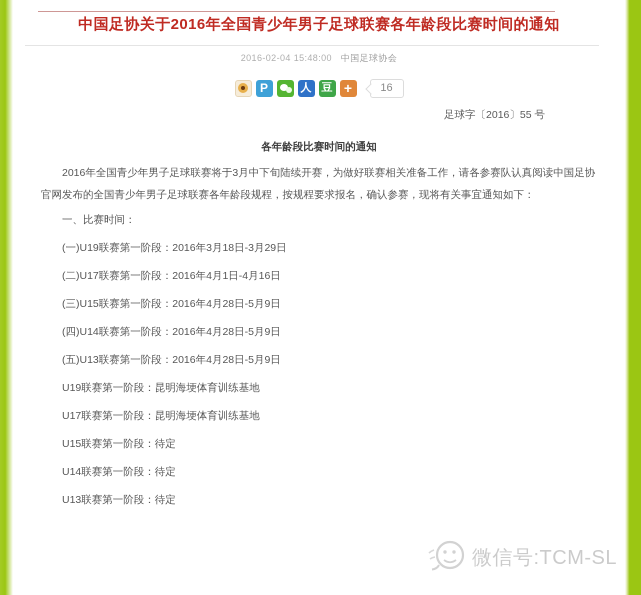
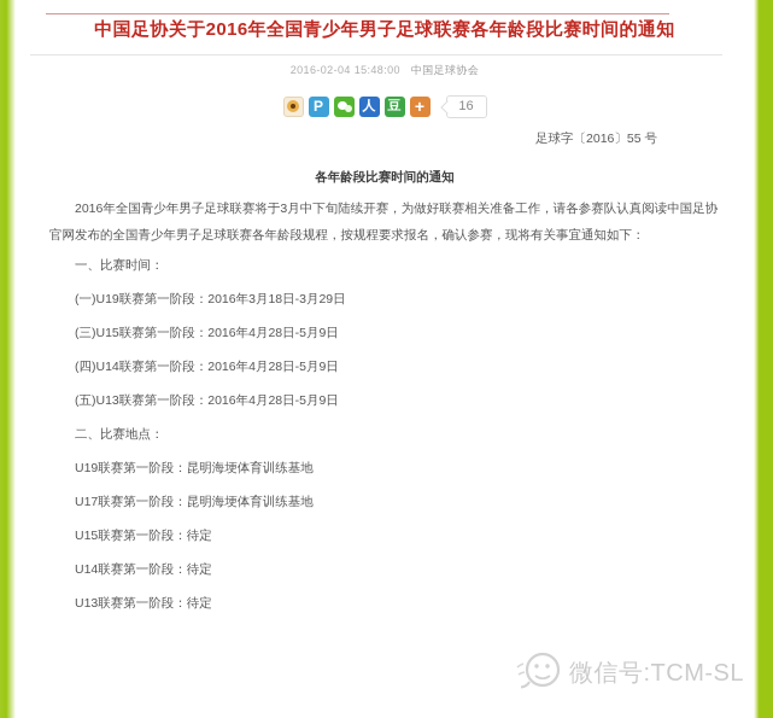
  中国足协关于2016年全国青少年男子足球联赛各年龄段比赛时间的通知
  2016-02-04 15:48:00 中国足球协会
  P
  人
  豆
  +
  16
  足球字〔2016〕55 号
  各年龄段比赛时间的通知
  2016年全国青少年男子足球联赛将于3月中下旬陆续开赛，为做好联赛相关准备工作，请各参赛队认真阅读中国足协官网发布的全国青少年男子足球联赛各年龄段规程，按规程要求报名，确认参赛，现将有关事宜通知如下：
  一、比赛时间：
  (一)U19联赛第一阶段：2016年3月18日-3月29日
- (二)U17联赛第一阶段：2016年4月1日-4月16日
  (三)U15联赛第一阶段：2016年4月28日-5月9日
  (四)U14联赛第一阶段：2016年4月28日-5月9日
  (五)U13联赛第一阶段：2016年4月28日-5月9日
+ 二、比赛地点：
  U19联赛第一阶段：昆明海埂体育训练基地
  U17联赛第一阶段：昆明海埂体育训练基地
  U15联赛第一阶段：待定
  U14联赛第一阶段：待定
  U13联赛第一阶段：待定
  微信号:TCM-SL
